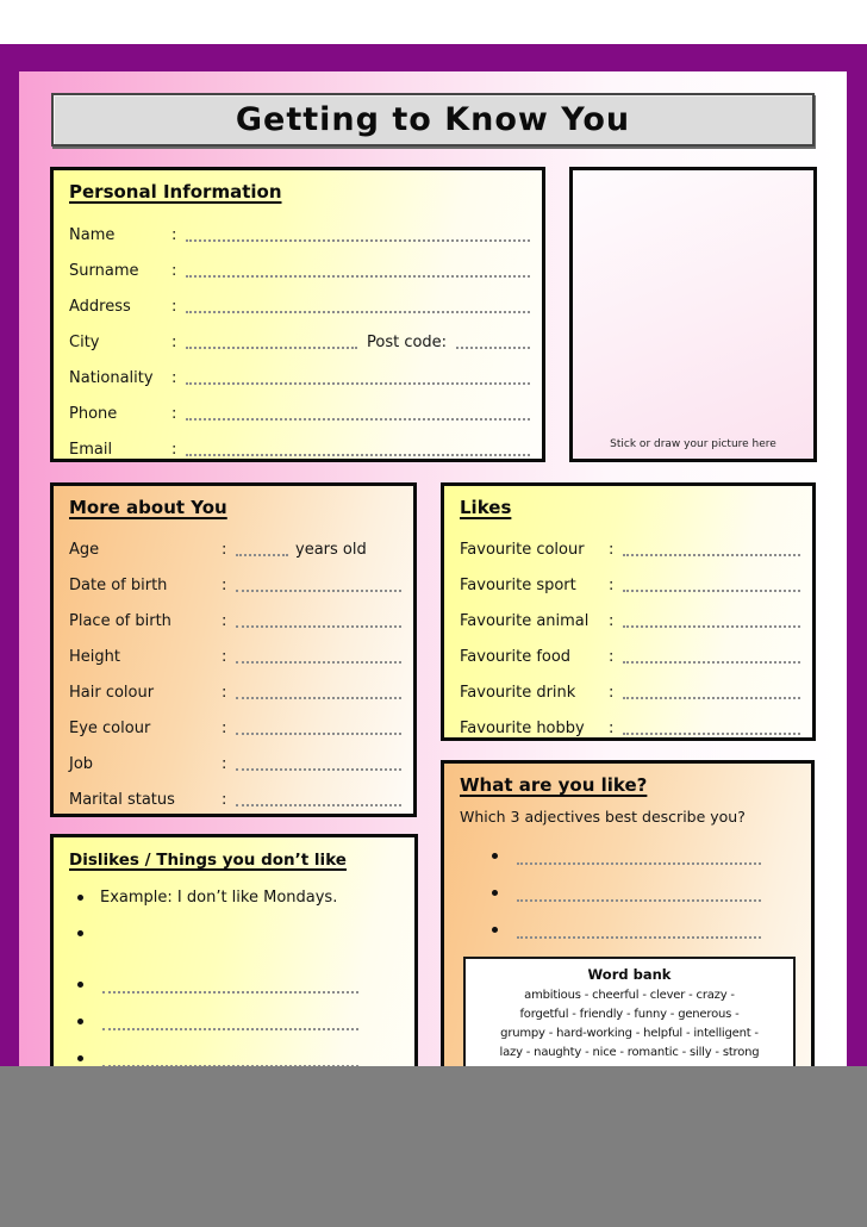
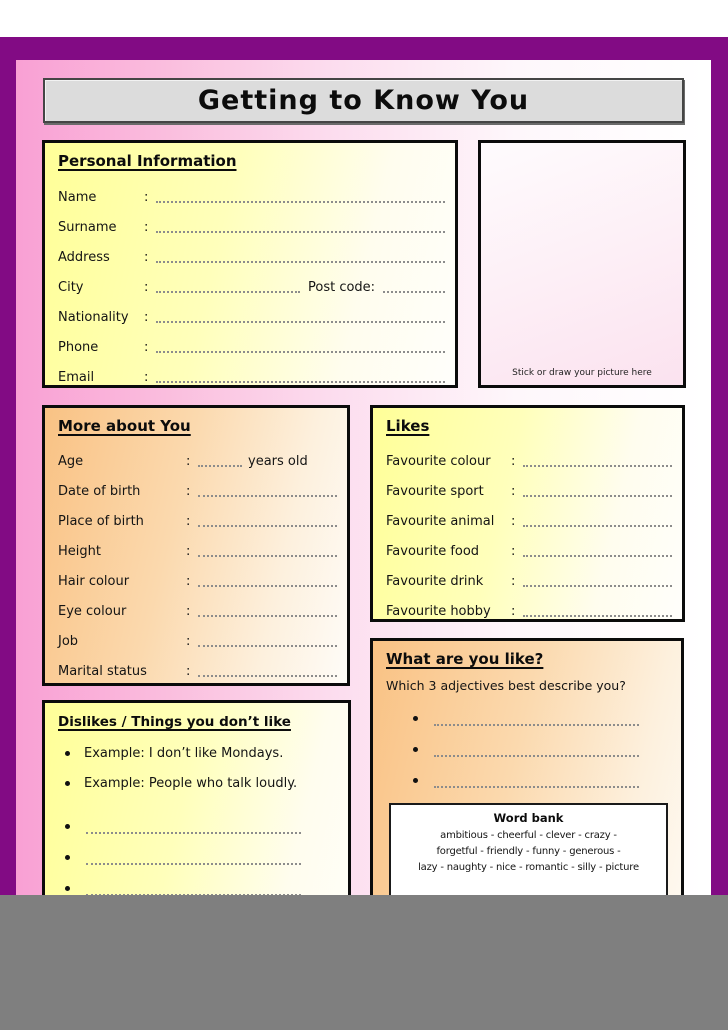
  Getting to Know You
  Personal Information
  Name
  :
  Surname
  :
  Address
  :
  City
  :
  Post code:
  Nationality
  :
  Phone
  :
  Email
  :
  Stick or draw your picture here
  More about You
  Age
  :
  years old
  Date of birth
  :
  Place of birth
  :
  Height
  :
  Hair colour
  :
  Eye colour
  :
  Job
  :
  Marital status
  :
  Likes
  Favourite colour
  :
  Favourite sport
  :
  Favourite animal
  :
  Favourite food
  :
  Favourite drink
  :
  Favourite hobby
  :
  What are you like?
  Which 3 adjectives best describe you?
  Word bank
  ambitious - cheerful - clever - crazy -
  forgetful - friendly - funny - generous -
- grumpy - hard-working - helpful - intelligent -
- lazy - naughty - nice - romantic - silly - strong
+ lazy - naughty - nice - romantic - silly - picture
  Dislikes / Things you don’t like
  Example: I don’t like Mondays.
+ Example: People who talk loudly.
